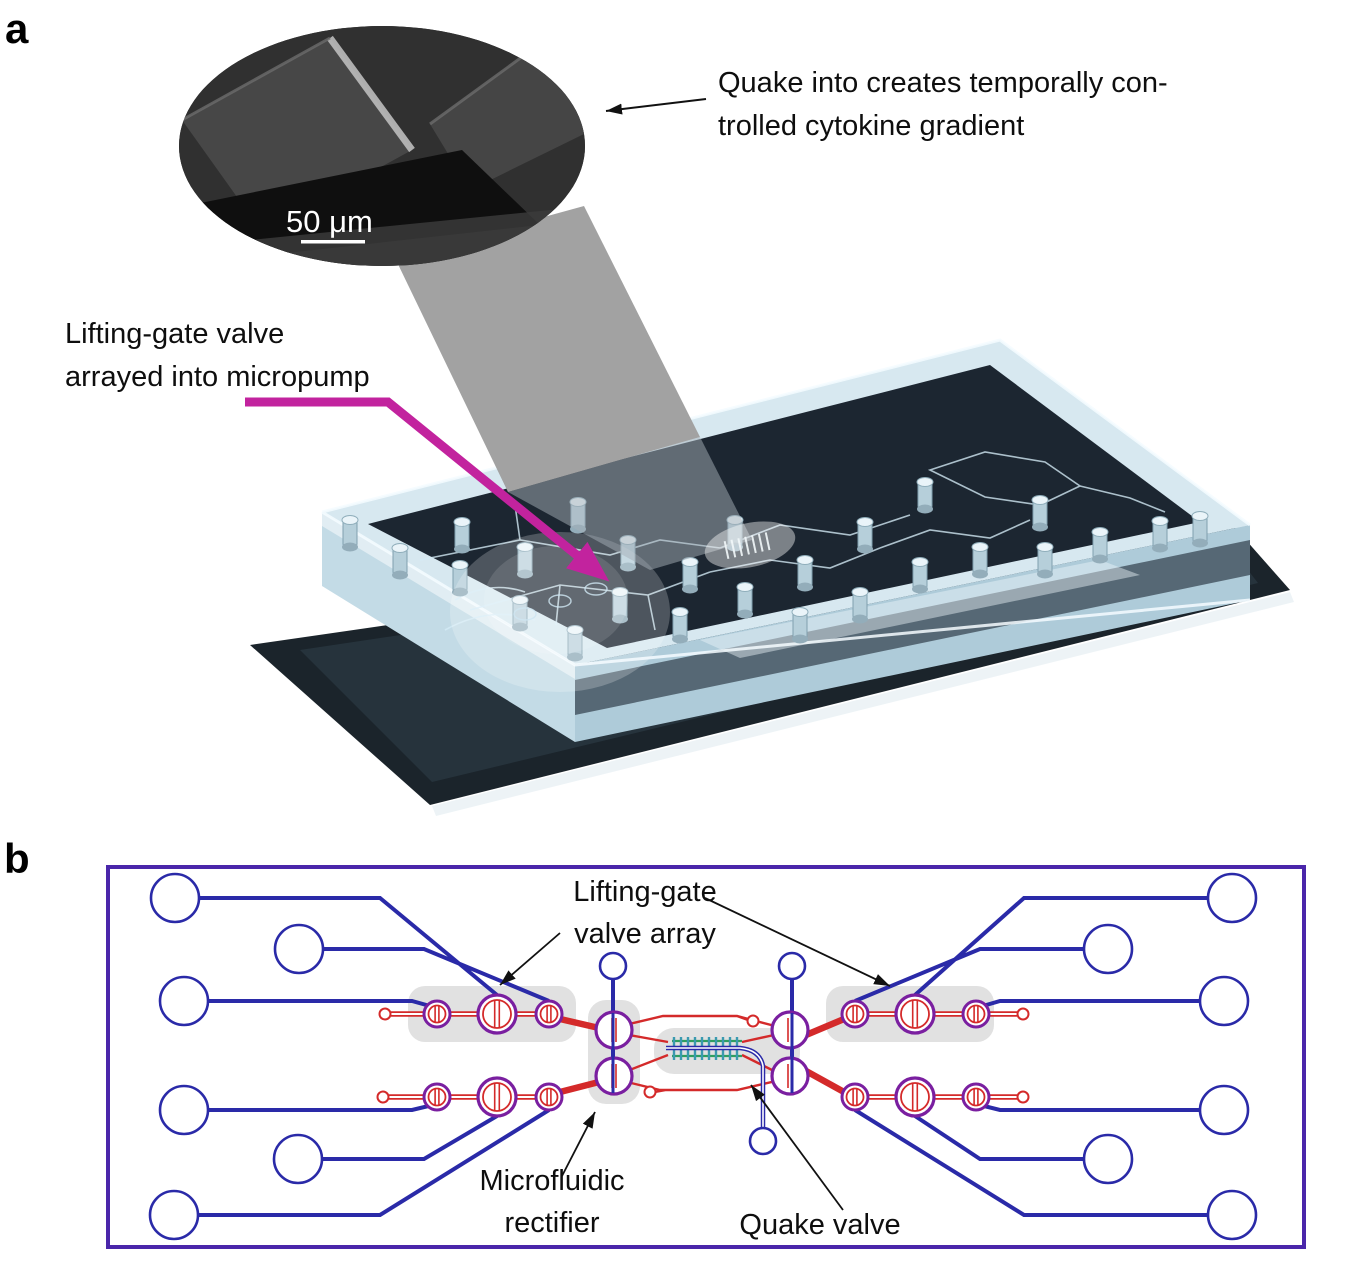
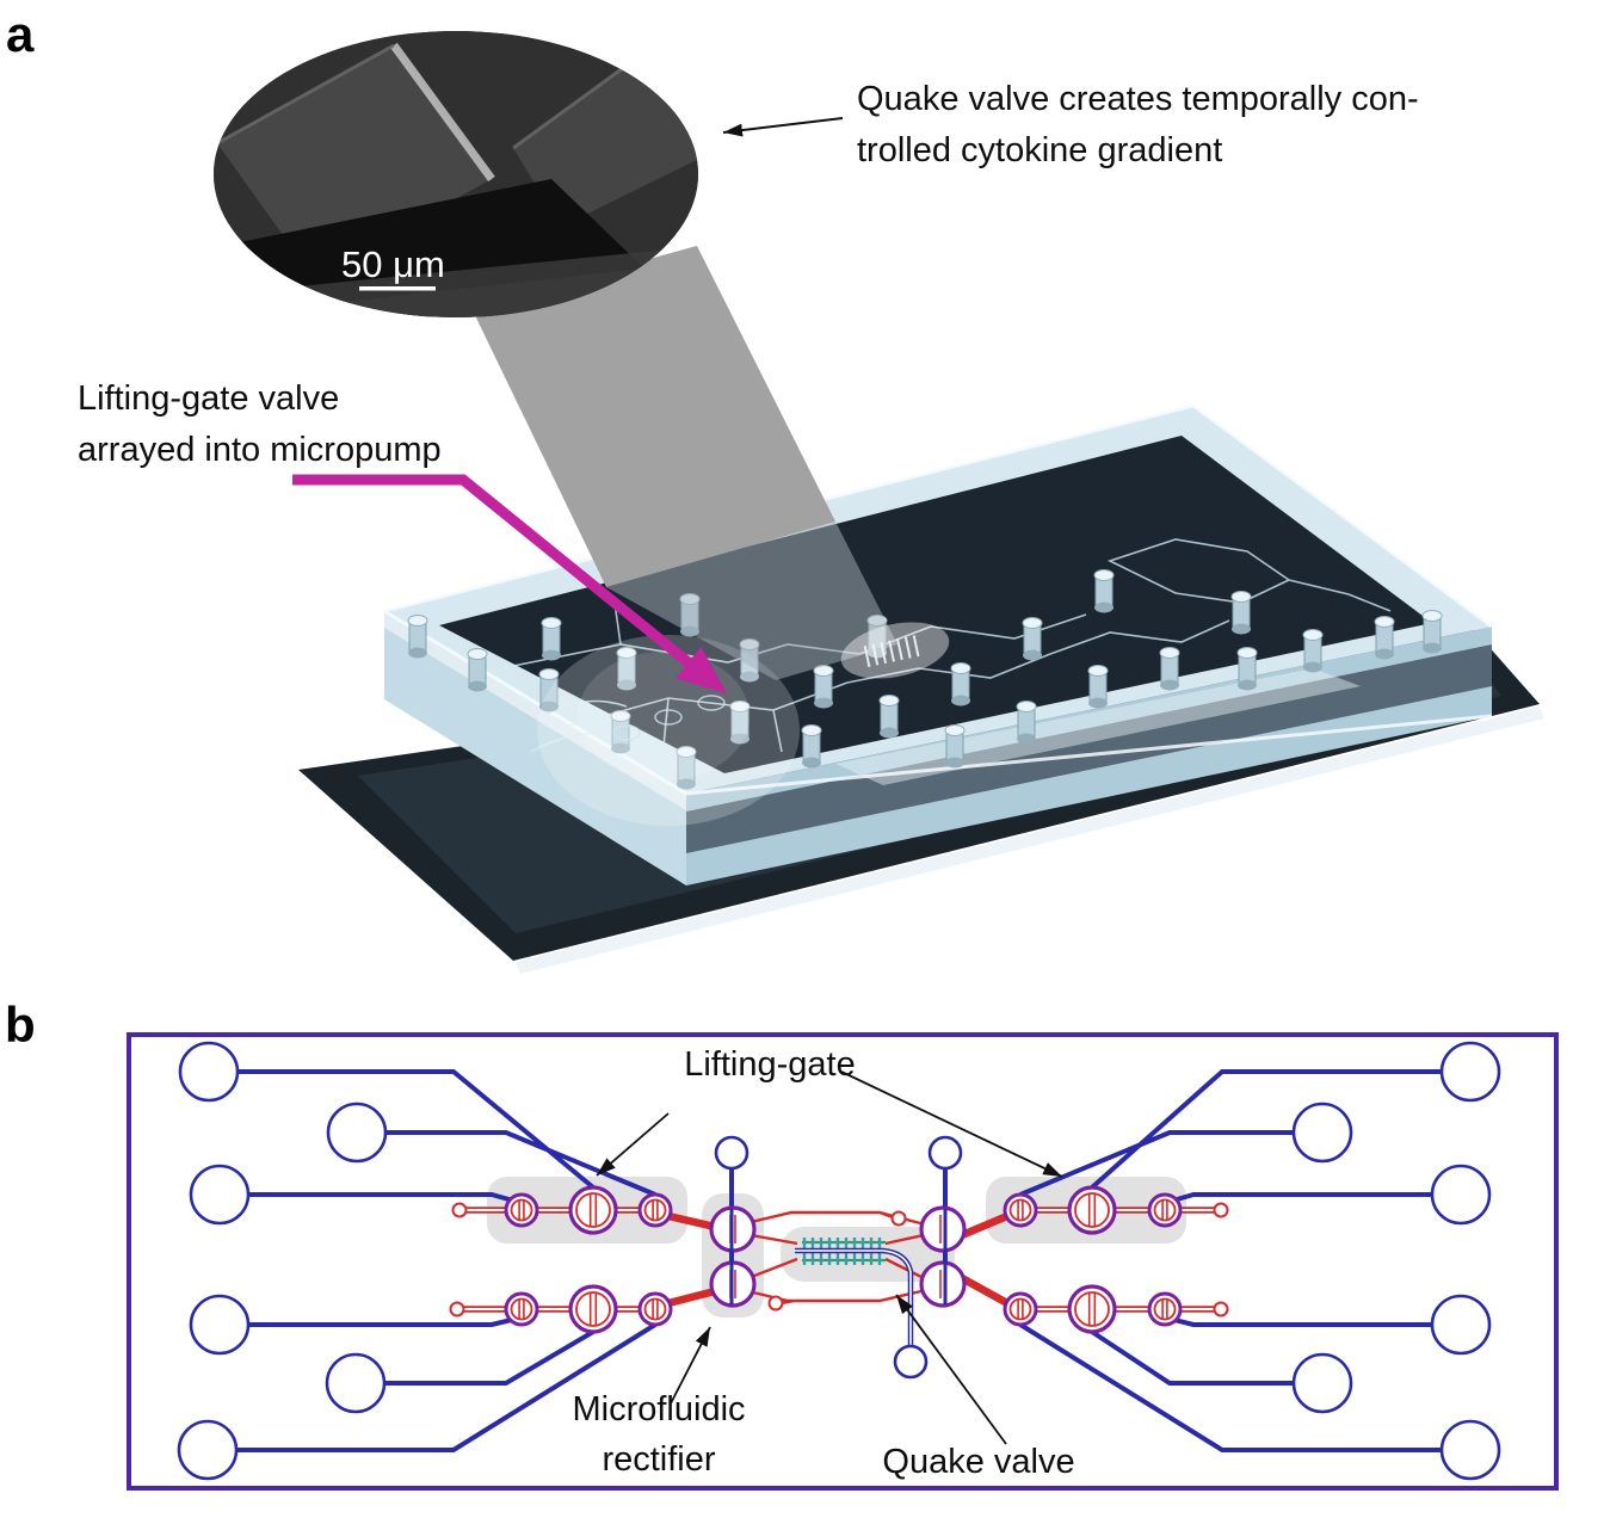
  50 μm
  a
  b
- Quake into creates temporally con-
+ Quake valve creates temporally con-
  trolled cytokine gradient
  Lifting-gate valve
  arrayed into micropump
  Lifting-gate
- valve array
  Microfluidic
  rectifier
  Quake valve
